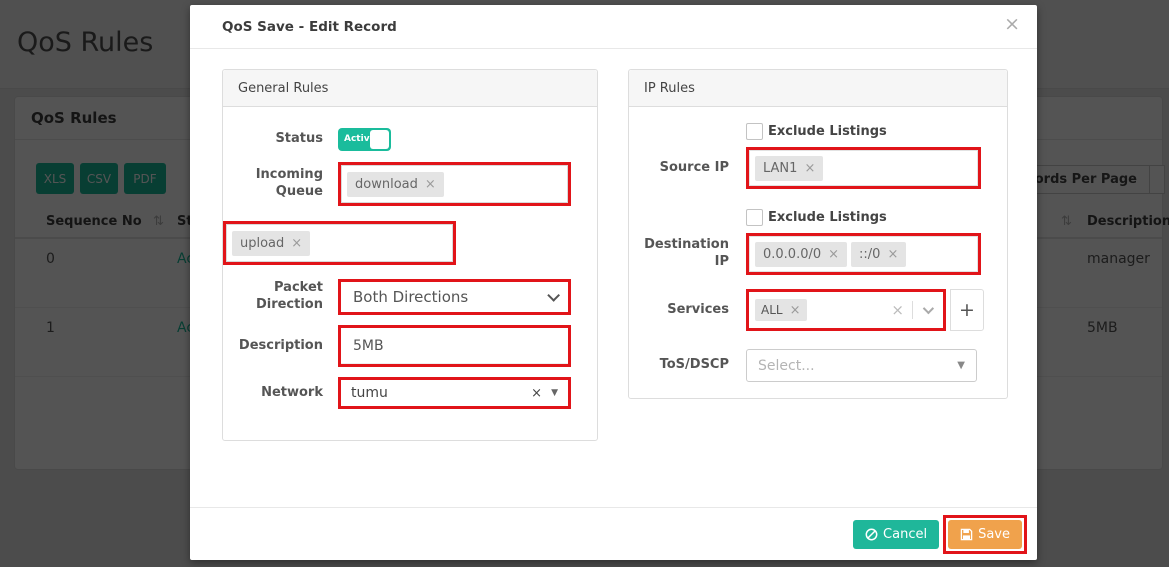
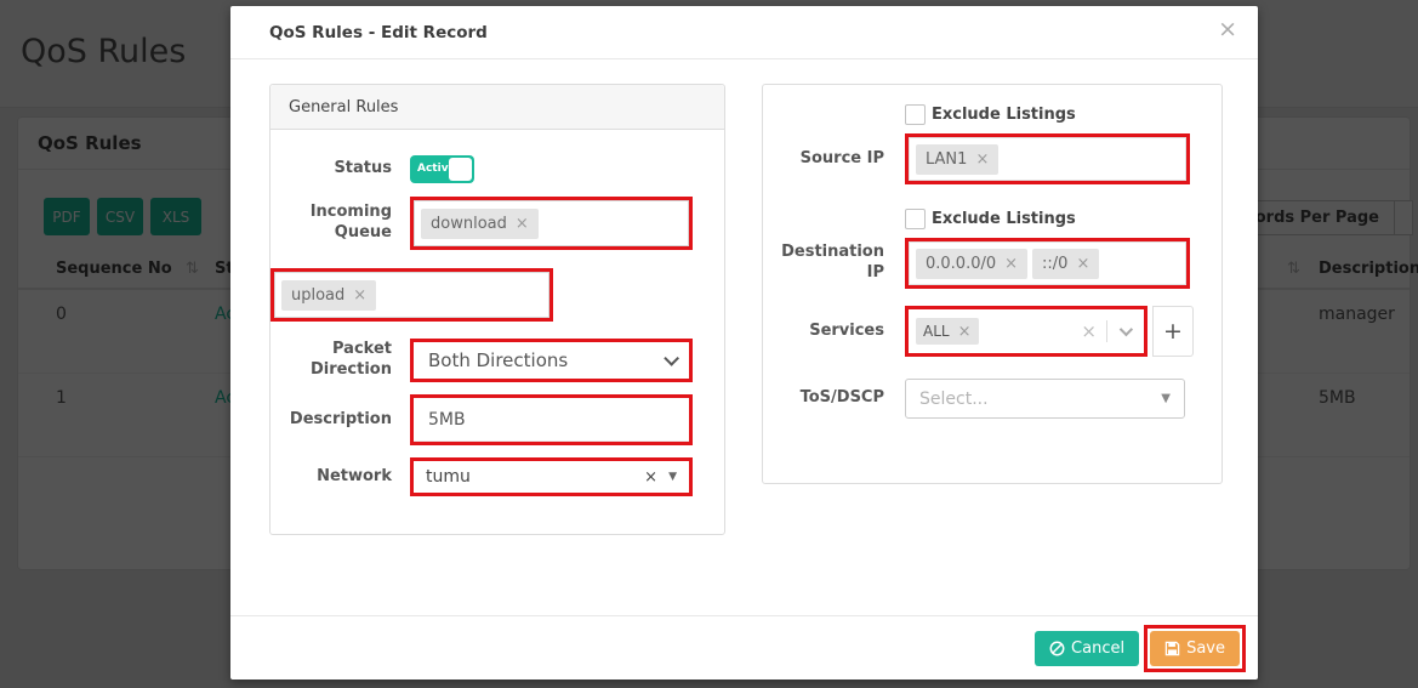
  QoS Rules
  QoS Rules
- XLS
+ PDF
  CSV
- PDF
+ XLS
  ords Per Page
  Sequence No
  ⇅
  ⇅
  Description
  0
  manager
  1
  5MB
- QoS Save - Edit Record
+ QoS Rules - Edit Record
  ×
  General Rules
  Status
  Activ
  Incoming Queue
  download
  ×
  upload
  ×
  Packet Direction
  Both Directions
  Description
  5MB
  Network
  tumu
  ×
  ▼
- IP Rules
  Exclude Listings
  Source IP
  LAN1
  ×
  Exclude Listings
  Destination IP
  0.0.0.0/0
  ×
  ::/0
  ×
  Services
  ALL
  ×
  ×
  +
  ToS/DSCP
  Select...
  ▼
  Cancel
  Save
